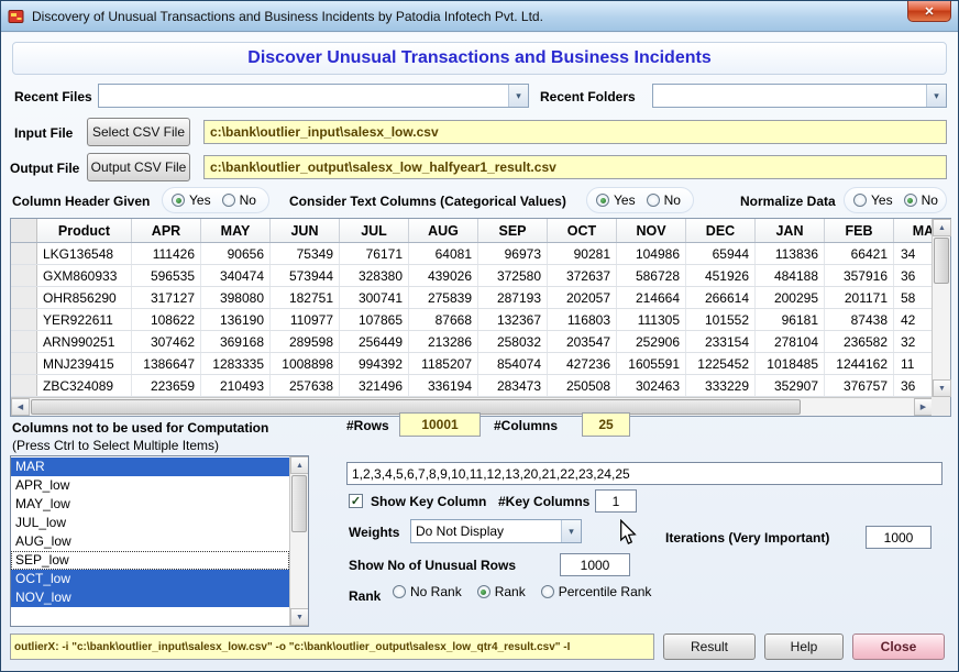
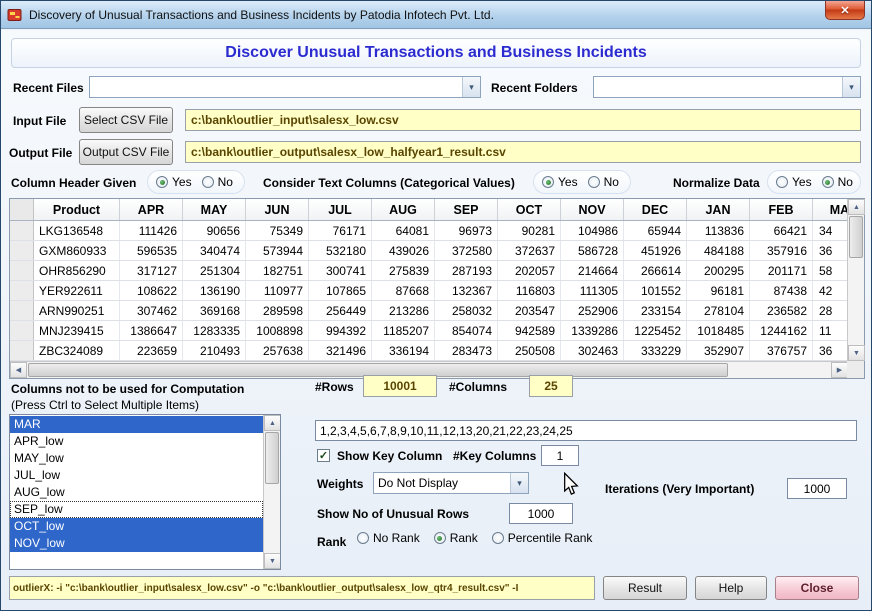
  Discovery of Unusual Transactions and Business Incidents by Patodia Infotech Pvt. Ltd.
  ✕
  Discover Unusual Transactions and Business Incidents
  Recent Files
  ▾
  Recent Folders
  ▾
  Input File
  Select CSV File
  c:\bank\outlier_input\salesx_low.csv
  Output File
  Output CSV File
  c:\bank\outlier_output\salesx_low_halfyear1_result.csv
  Column Header Given
  Yes
  No
  Consider Text Columns (Categorical Values)
  Yes
  No
  Normalize Data
  Yes
  No
  Product
  APR
  MAY
  JUN
  JUL
  AUG
  SEP
  OCT
  NOV
  DEC
  JAN
  FEB
  LKG136548
  111426
  90656
  75349
  76171
  64081
  96973
  90281
  104986
  65944
  113836
  66421
  34
  GXM860933
  596535
  340474
  573944
- 328380
+ 532180
  439026
  372580
  372637
  586728
  451926
  484188
  357916
  36
  OHR856290
  317127
- 398080
+ 251304
  182751
  300741
  275839
  287193
  202057
  214664
  266614
  200295
  201171
  58
  YER922611
  108622
  136190
  110977
  107865
  87668
  132367
  116803
  111305
  101552
  96181
  87438
  42
  ARN990251
  307462
  369168
  289598
  256449
  213286
  258032
  203547
  252906
  233154
  278104
  236582
- 32
+ 28
  MNJ239415
  1386647
  1283335
  1008898
  994392
  1185207
  854074
- 427236
+ 942589
- 1605591
+ 1339286
  1225452
  1018485
  1244162
  11
  ZBC324089
  223659
  210493
  257638
  321496
  336194
  283473
  250508
  302463
  333229
  352907
  376757
  36
  Columns not to be used for Computation
  (Press Ctrl to Select Multiple Items)
  MAR
  APR_low
  MAY_low
  JUL_low
  AUG_low
  SEP_low
  OCT_low
  NOV_low
  #Rows
  10001
  #Columns
  25
  1,2,3,4,5,6,7,8,9,10,11,12,13,20,21,22,23,24,25
  ✓
  Show Key Column
  #Key Columns
  1
  Weights
  Do Not Display
  ▾
  Iterations (Very Important)
  1000
  Show No of Unusual Rows
  1000
  Rank
  No Rank
  Rank
  Percentile Rank
  outlierX: -i "c:\bank\outlier_input\salesx_low.csv" -o "c:\bank\outlier_output\salesx_low_qtr4_result.csv" -I
  Result
  Help
  Close
